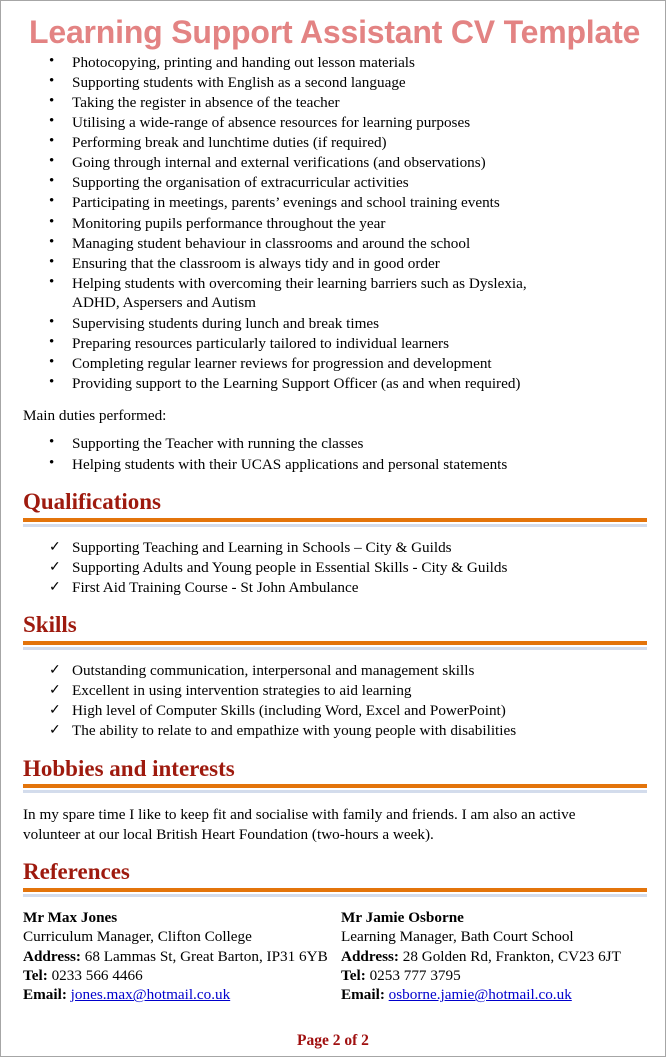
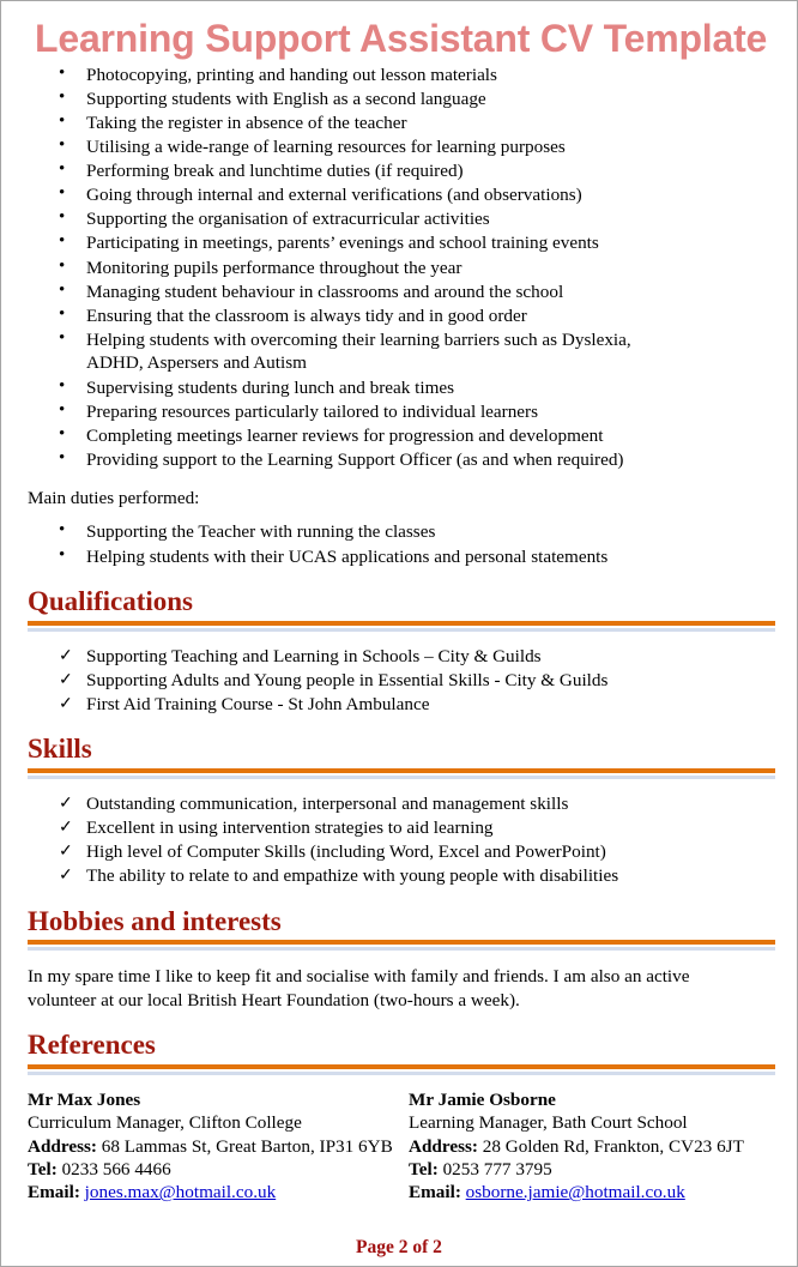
  Learning Support Assistant CV Template
  Photocopying, printing and handing out lesson materials
  Supporting students with English as a second language
  Taking the register in absence of the teacher
- Utilising a wide-range of absence resources for learning purposes
+ Utilising a wide-range of learning resources for learning purposes
  Performing break and lunchtime duties (if required)
  Going through internal and external verifications (and observations)
  Supporting the organisation of extracurricular activities
  Participating in meetings, parents’ evenings and school training events
  Monitoring pupils performance throughout the year
  Managing student behaviour in classrooms and around the school
  Ensuring that the classroom is always tidy and in good order
  Helping students with overcoming their learning barriers such as Dyslexia, ADHD, Aspersers and Autism
  Supervising students during lunch and break times
  Preparing resources particularly tailored to individual learners
- Completing regular learner reviews for progression and development
+ Completing meetings learner reviews for progression and development
  Providing support to the Learning Support Officer (as and when required)
  Main duties performed:
  Supporting the Teacher with running the classes
  Helping students with their UCAS applications and personal statements
  Qualifications
  Supporting Teaching and Learning in Schools – City & Guilds
  Supporting Adults and Young people in Essential Skills - City & Guilds
  First Aid Training Course - St John Ambulance
  Skills
  Outstanding communication, interpersonal and management skills
  Excellent in using intervention strategies to aid learning
  High level of Computer Skills (including Word, Excel and PowerPoint)
  The ability to relate to and empathize with young people with disabilities
  Hobbies and interests
  In my spare time I like to keep fit and socialise with family and friends. I am also an active volunteer at our local British Heart Foundation (two-hours a week).
  References
  Mr Max Jones
  Curriculum Manager, Clifton College
  Address: 68 Lammas St, Great Barton, IP31 6YB
  Tel: 0233 566 4466
  Email: jones.max@hotmail.co.uk
  Mr Jamie Osborne
  Learning Manager, Bath Court School
  Address: 28 Golden Rd, Frankton, CV23 6JT
  Tel: 0253 777 3795
  Email: osborne.jamie@hotmail.co.uk
  Page 2 of 2
